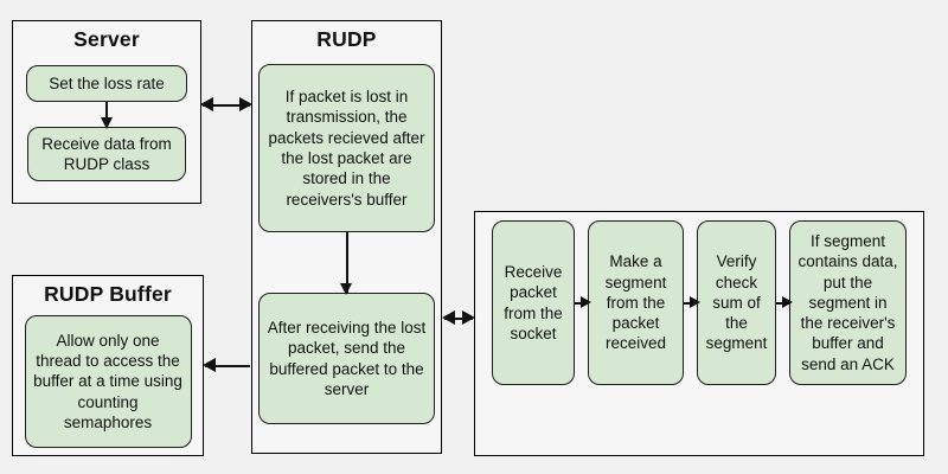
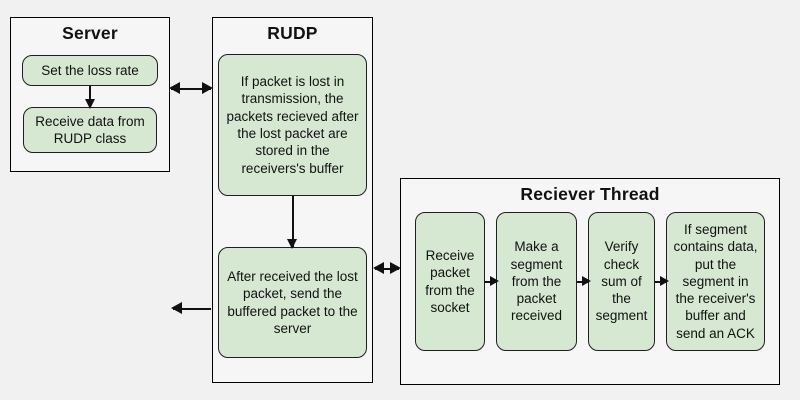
  Server
  Set the loss rate
  Receive data from RUDP class
  RUDP
  If packet is lost in transmission, the packets recieved after the lost packet are stored in the receivers's buffer
- After receiving the lost packet, send the buffered packet to the server
+ After received the lost packet, send the buffered packet to the server
+ Reciever Thread
  Receive packet from the socket
  Make a segment from the packet received
  Verify check sum of the segment
  If segment contains data, put the segment in the receiver's buffer and send an ACK
- RUDP Buffer
- Allow only one thread to access the buffer at a time using counting semaphores
